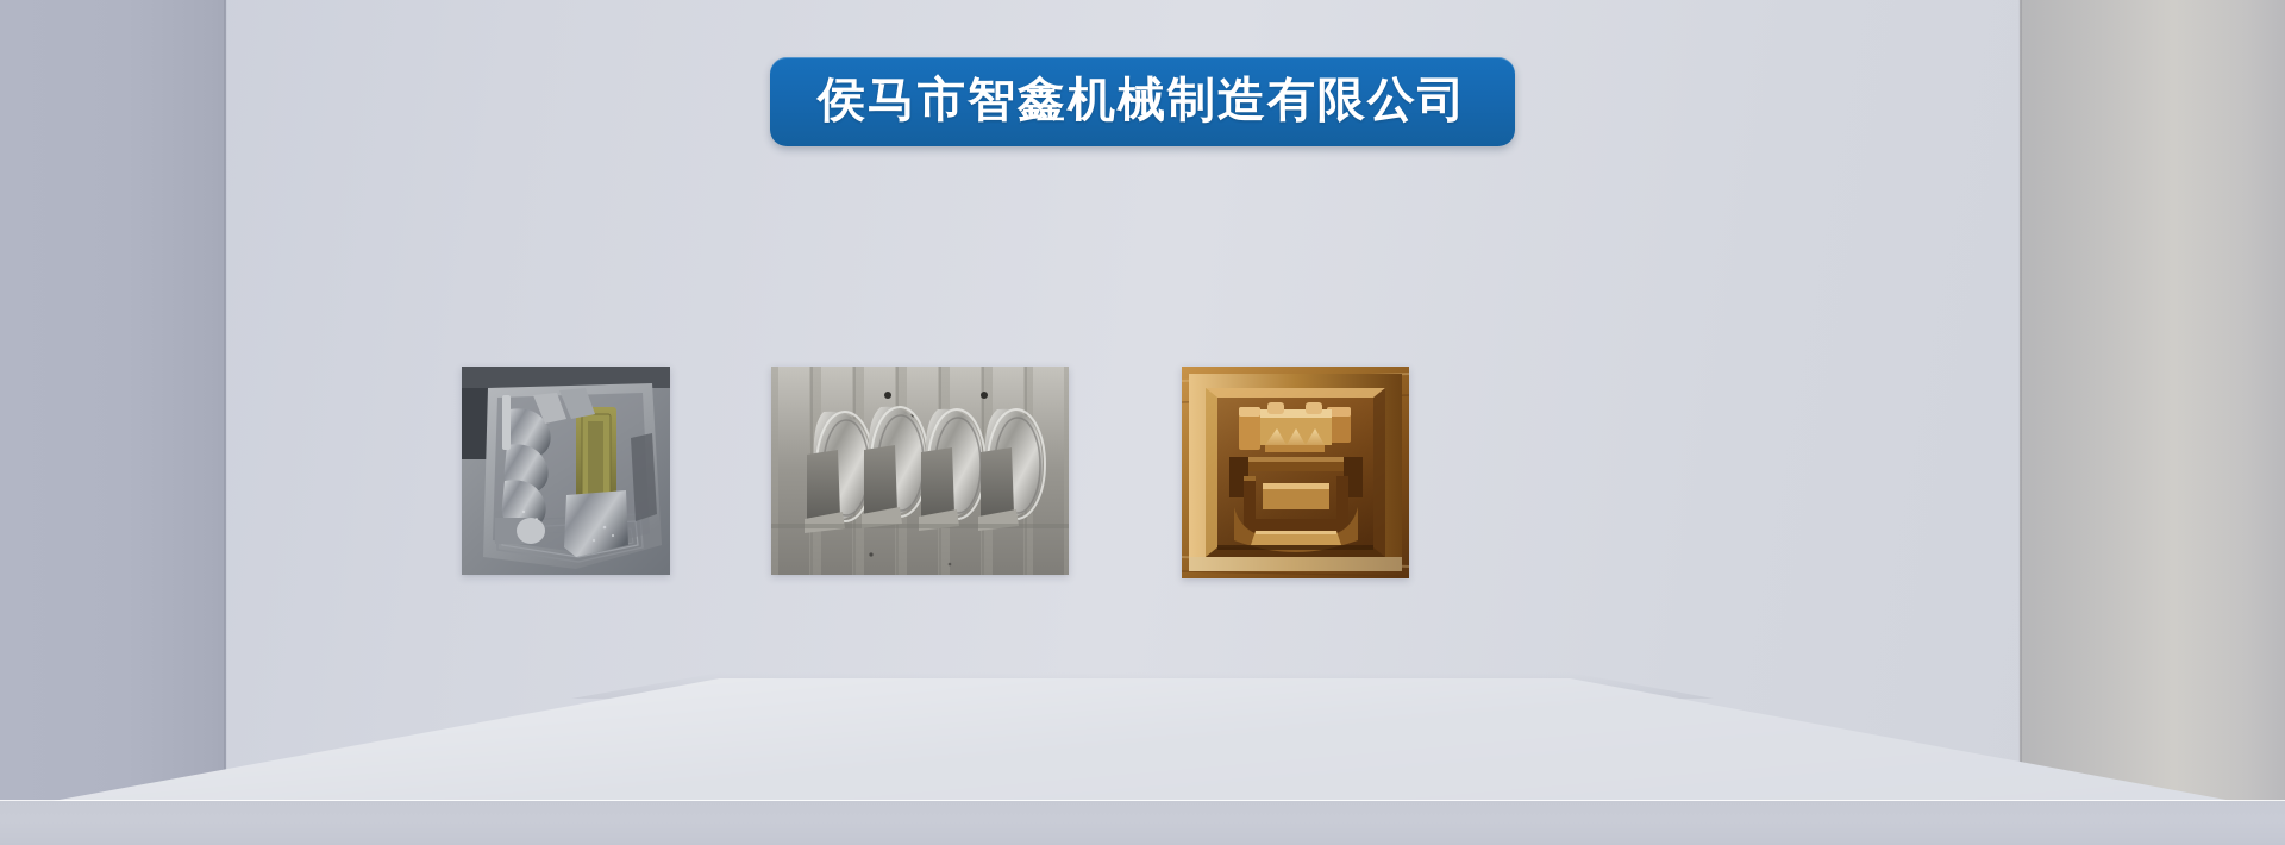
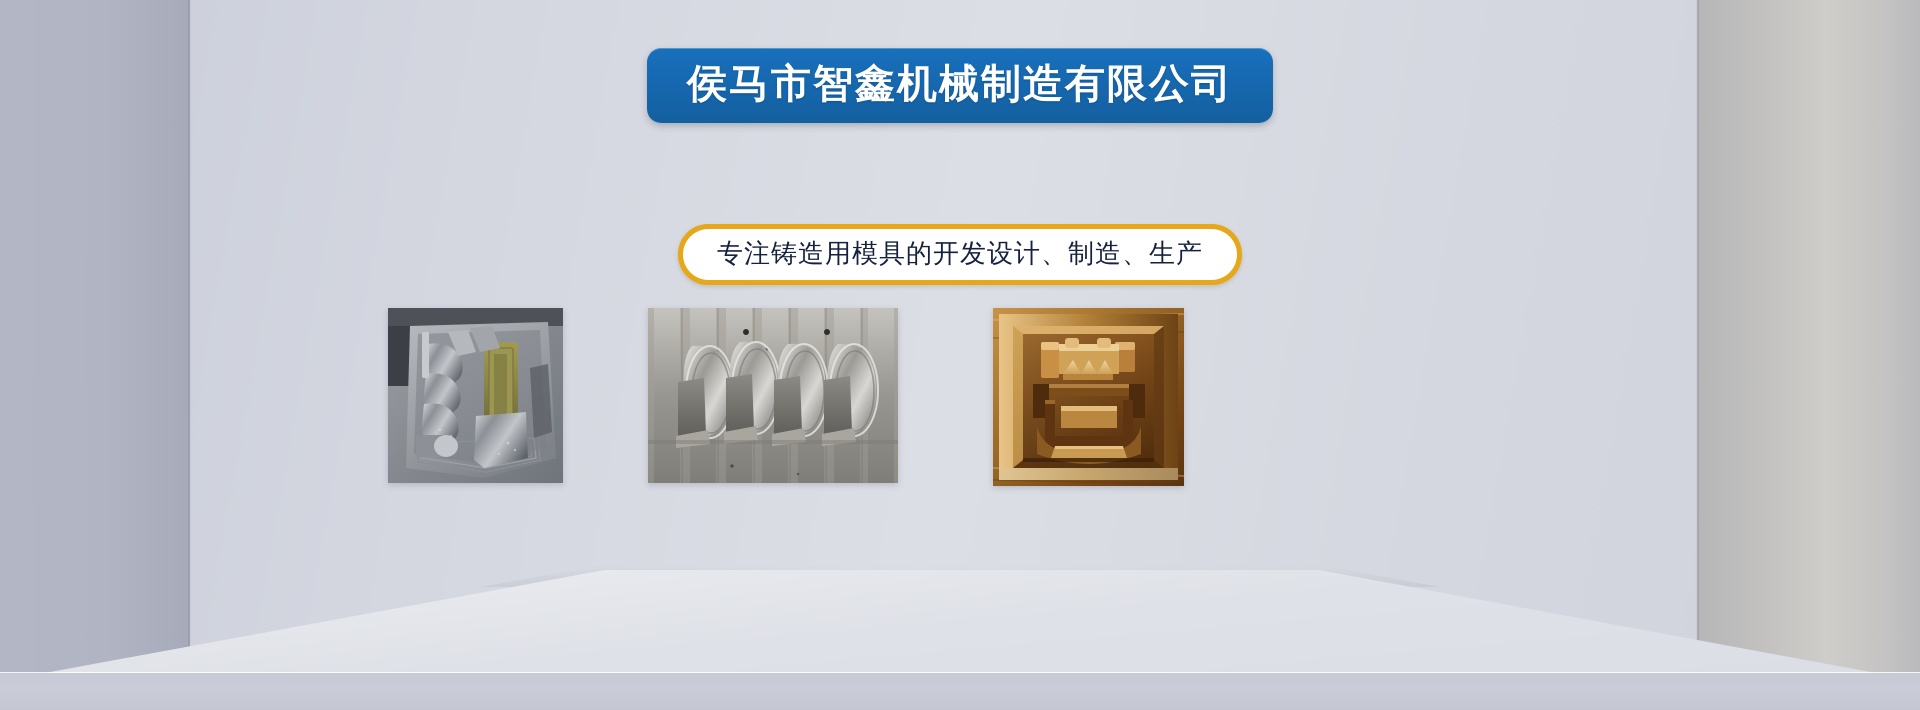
  侯马市智鑫机械制造有限公司
+ 专注铸造用模具的开发设计、制造、生产
